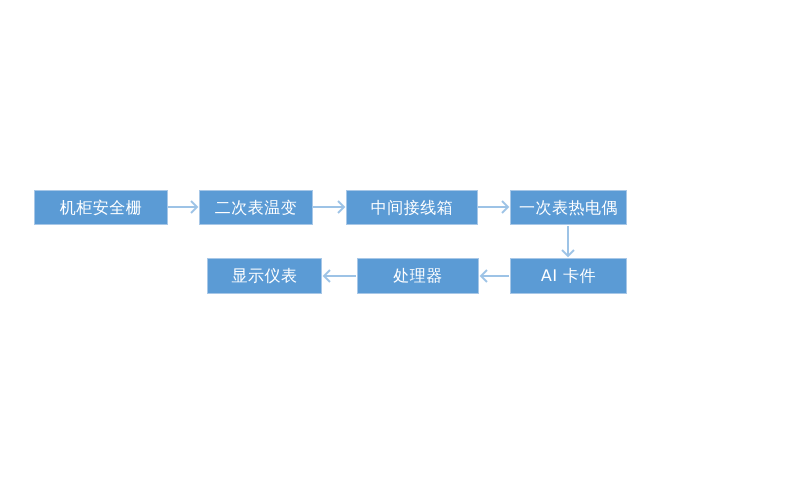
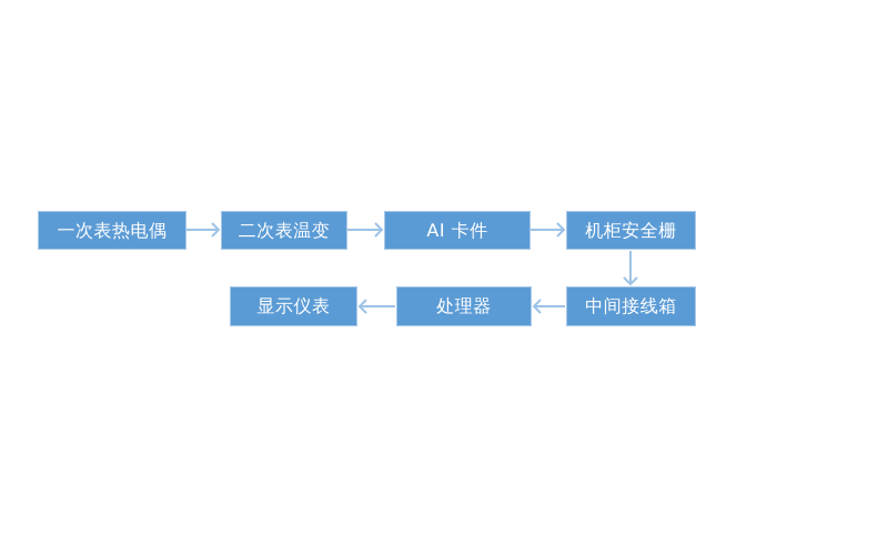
- 机柜安全栅
+ 一次表热电偶
  二次表温变
- 中间接线箱
+ AI 卡件
- 一次表热电偶
+ 机柜安全栅
- AI 卡件
+ 中间接线箱
  处理器
  显示仪表
